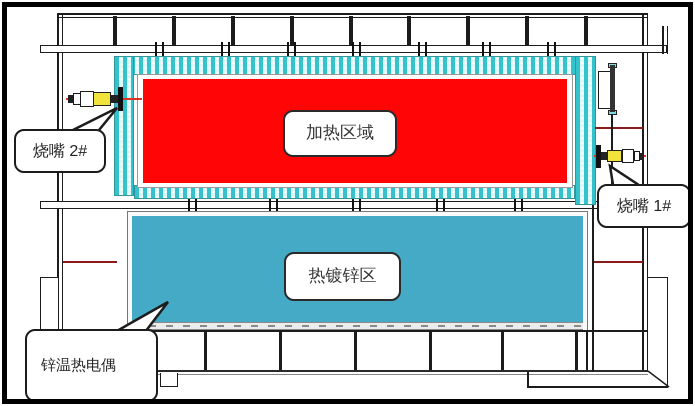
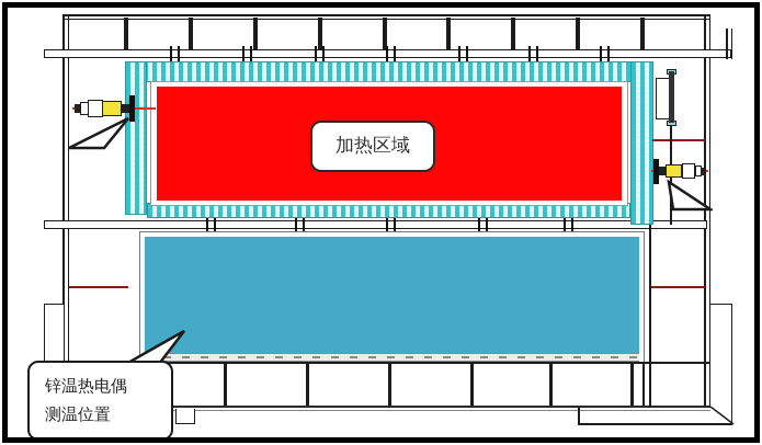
  加热区域
- 热镀锌区
- 烧嘴 2#
- 烧嘴 1#
  锌温热电偶
+ 测温位置
